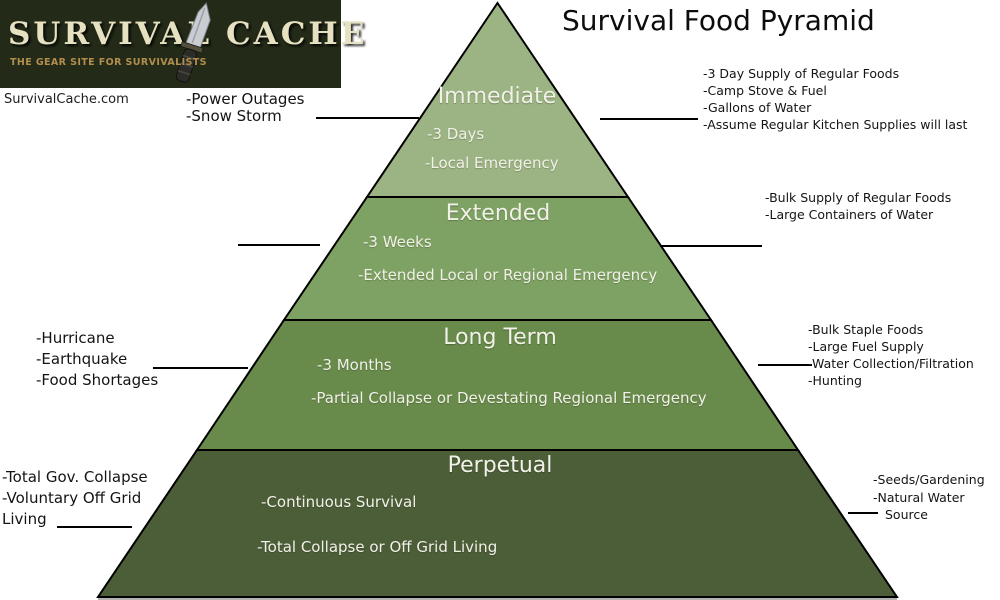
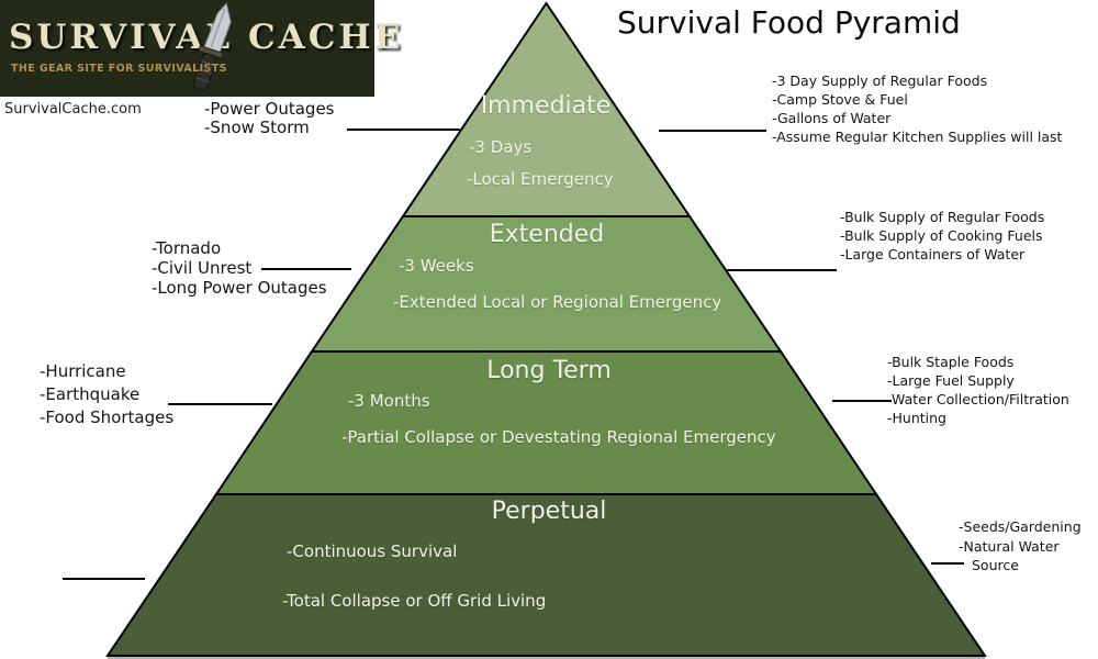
  SURVIVA
  CACHE
  THE GEAR SITE FOR SURVIVALISTS
  SurvivalCache.com
  Survival Food Pyramid
  Immediate
  -3 Days
  -Local Emergency
  Extended
  -3 Weeks
  -Extended Local or Regional Emergency
  Long Term
  -3 Months
  -Partial Collapse or Devestating Regional Emergency
  Perpetual
  -Continuous Survival
  -Total Collapse or Off Grid Living
  -Power Outages
  -Snow Storm
+ -Tornado
+ -Civil Unrest
+ -Long Power Outages
  -Hurricane
  -Earthquake
  -Food Shortages
- -Total Gov. Collapse
- -Voluntary Off Grid
- Living
  -3 Day Supply of Regular Foods
  -Camp Stove & Fuel
  -Gallons of Water
  -Assume Regular Kitchen Supplies will last
  -Bulk Supply of Regular Foods
+ -Bulk Supply of Cooking Fuels
  -Large Containers of Water
  -Bulk Staple Foods
  -Large Fuel Supply
  -Water Collection/Filtration
  -Hunting
  -Seeds/Gardening
  -Natural Water
  Source
